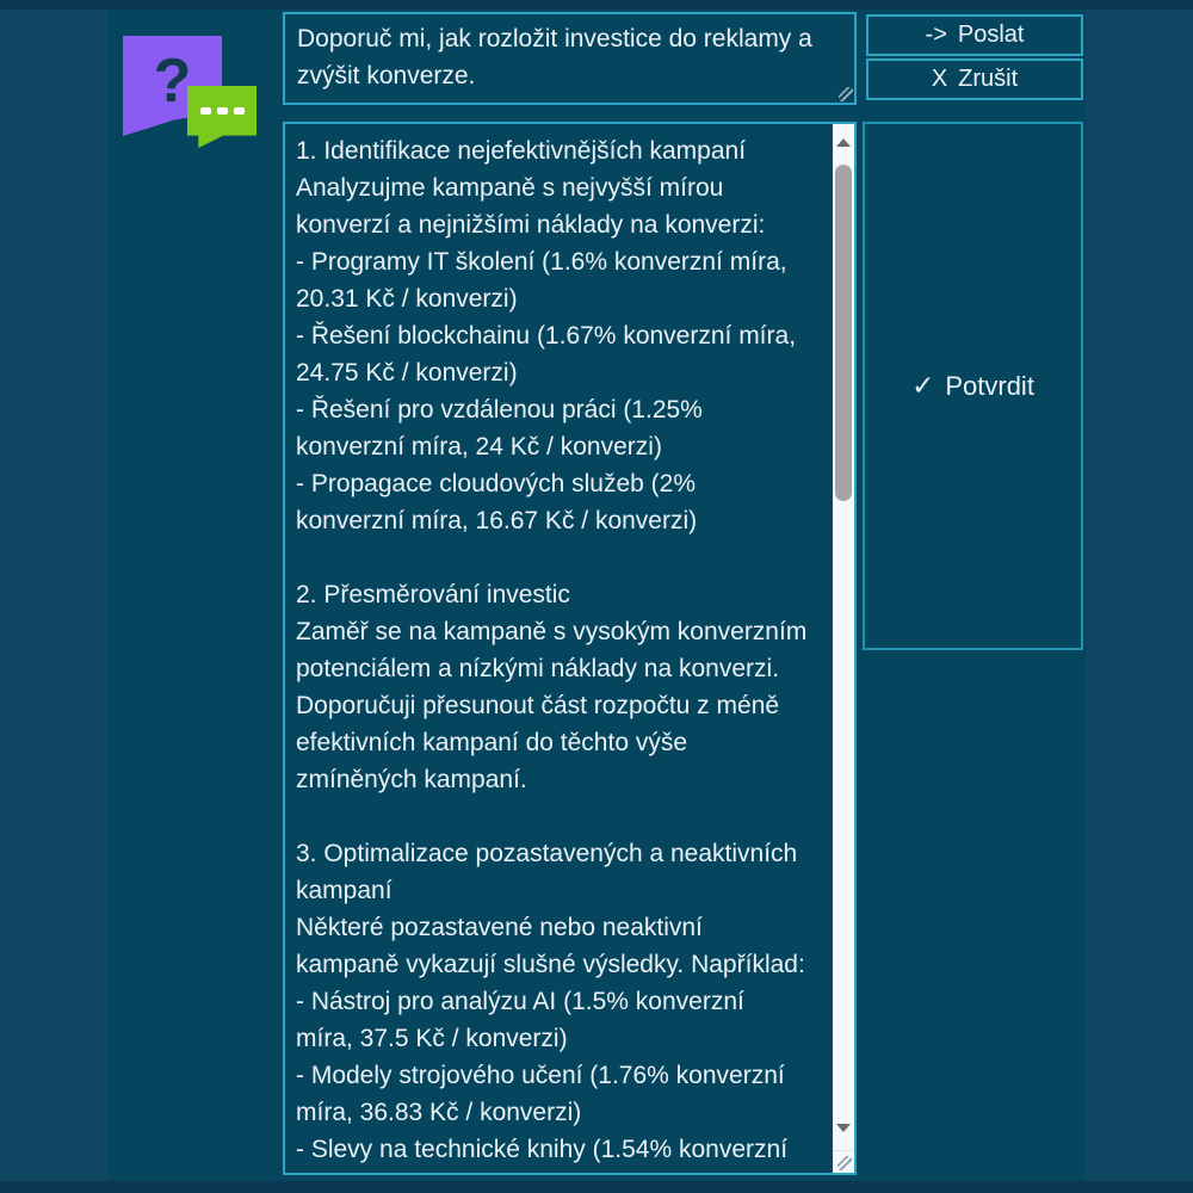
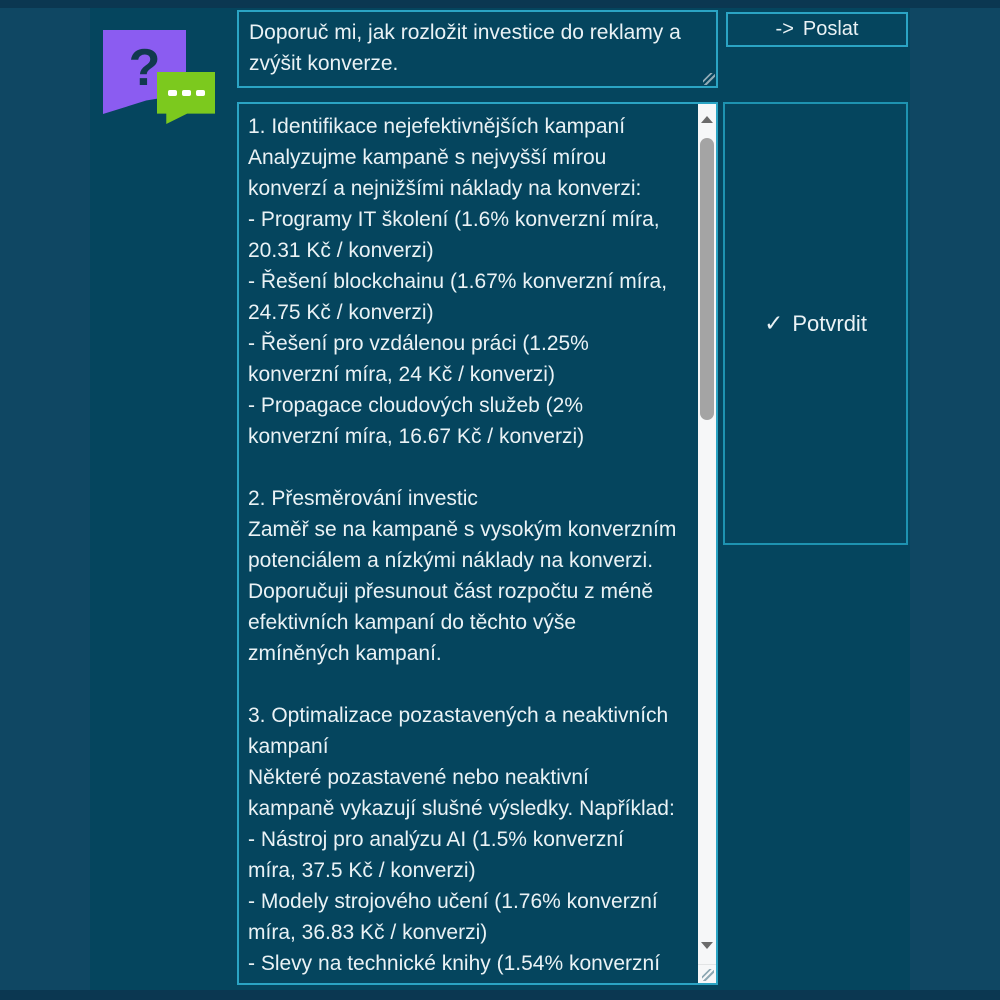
  ?
  Doporuč mi, jak rozložit investice do reklamy a
  zvýšit konverze.
  ->
  Poslat
- X
- Zrušit
  1. Identifikace nejefektivnějších kampaní
  Analyzujme kampaně s nejvyšší mírou
  konverzí a nejnižšími náklady na konverzi:
  - Programy IT školení (1.6% konverzní míra,
  20.31 Kč / konverzi)
  - Řešení blockchainu (1.67% konverzní míra,
  24.75 Kč / konverzi)
  - Řešení pro vzdálenou práci (1.25%
  konverzní míra, 24 Kč / konverzi)
  - Propagace cloudových služeb (2%
  konverzní míra, 16.67 Kč / konverzi)
  2. Přesměrování investic
  Zaměř se na kampaně s vysokým konverzním
  potenciálem a nízkými náklady na konverzi.
  Doporučuji přesunout část rozpočtu z méně
  efektivních kampaní do těchto výše
  zmíněných kampaní.
  3. Optimalizace pozastavených a neaktivních
  kampaní
  Některé pozastavené nebo neaktivní
  kampaně vykazují slušné výsledky. Například:
  - Nástroj pro analýzu AI (1.5% konverzní
  míra, 37.5 Kč / konverzi)
  - Modely strojového učení (1.76% konverzní
  míra, 36.83 Kč / konverzi)
  - Slevy na technické knihy (1.54% konverzní
  ✓
  Potvrdit
